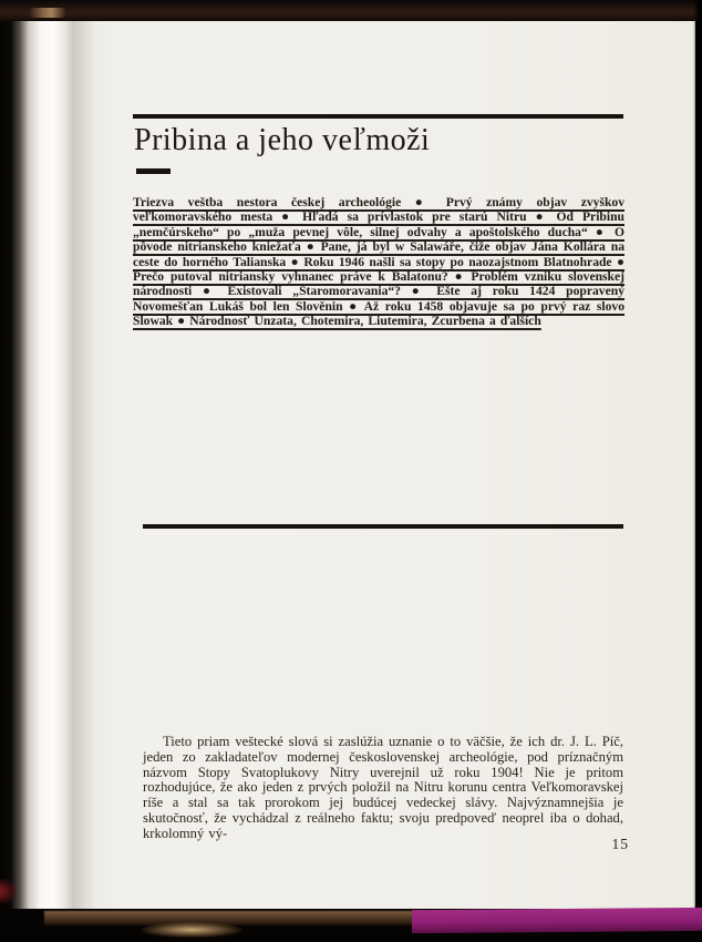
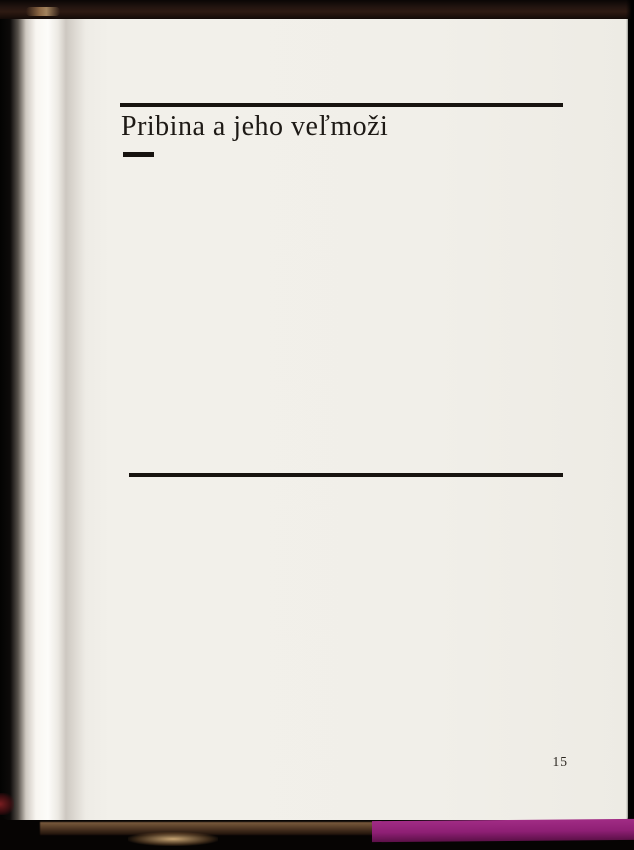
  Pribina a jeho veľmoži
- Triezva veštba nestora českej archeológie ● Prvý známy objav zvyškov veľkomoravského mesta ● Hľadá sa prívlastok pre starú Nitru ● Od Pribinu „nemčúrskeho“ po „muža pevnej vôle, silnej odvahy a apoštolského ducha“ ● O pôvode nitrianskeho kniežaťa ● Pane, já byl w Salawáře, čiže objav Jána Kollára na ceste do horného Talianska ● Roku 1946 našli sa stopy po naozajstnom Blatnohrade ● Prečo putoval nitriansky vyhnanec práve k Balatonu? ● Problém vzniku slovenskej národnosti ● Existovali „Staromoravania“? ● Ešte aj roku 1424 popravený Novomešťan Lukáš bol len Slověnin ● Až roku 1458 objavuje sa po prvý raz slovo Slowak ● Národnosť Unzata, Chotemira, Liutemira, Zcurbena a ďalších
- Tieto priam veštecké slová si zaslúžia uznanie o to väčšie, že ich dr. J. L. Píč, jeden zo zakladateľov modernej československej archeológie, pod príznačným názvom Stopy Svatoplukovy Nitry uverejnil už roku 1904! Nie je pritom rozhodujúce, že ako jeden z prvých položil na Nitru korunu centra Veľkomoravskej ríše a stal sa tak prorokom jej budúcej vedeckej slávy. Najvýznamnejšia je skutočnosť, že vychádzal z reálneho faktu; svoju predpoveď neoprel iba o dohad, krkolomný vý-
  15
